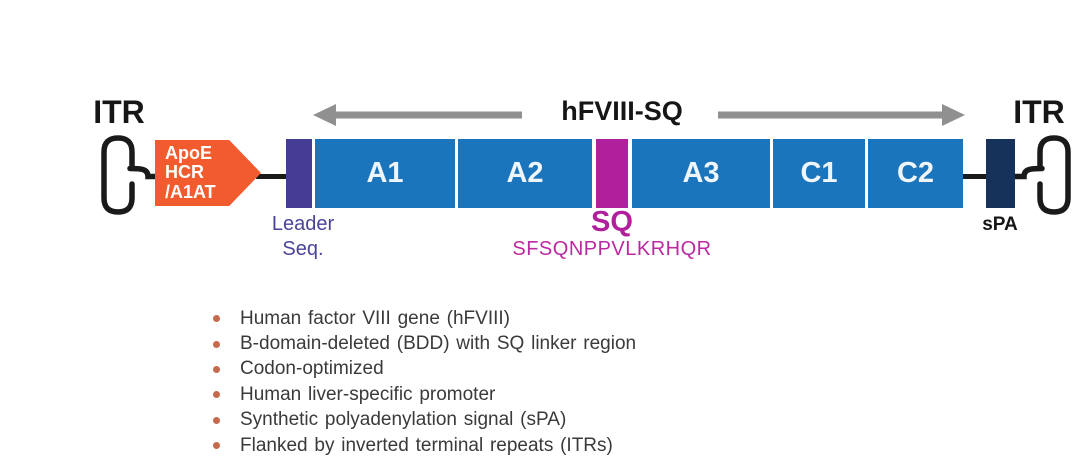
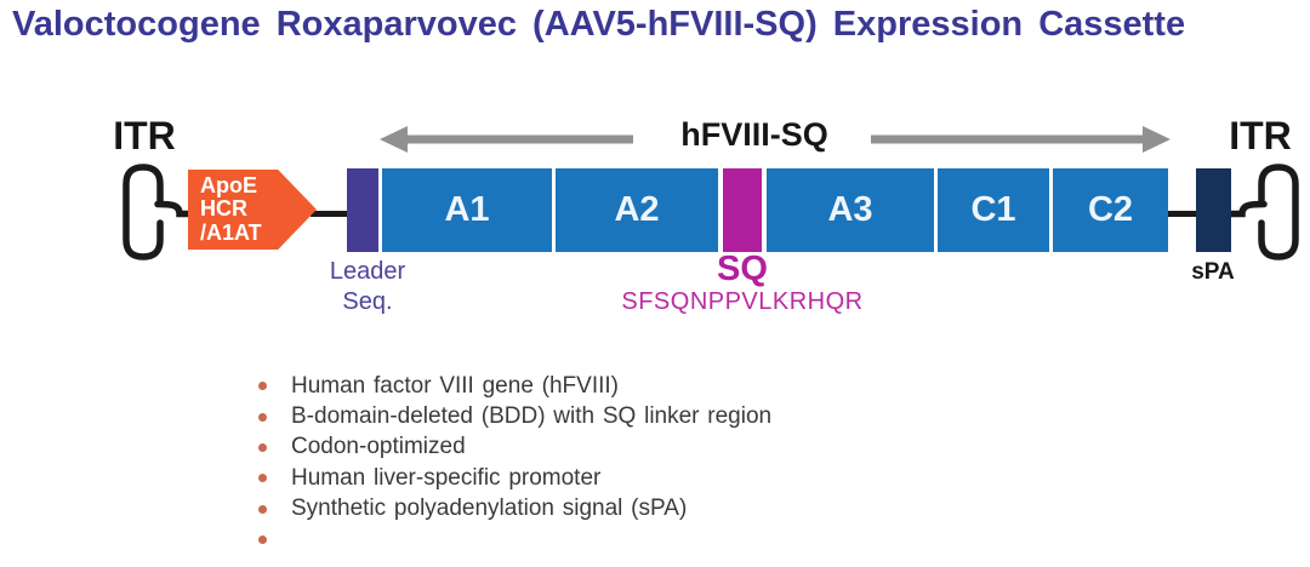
+ Valoctocogene Roxaparvovec (AAV5-hFVIII-SQ) Expression Cassette
  ITR
  ApoE
  HCR
  /A1AT
  Leader
  Seq.
  hFVIII-SQ
  A1
  A2
  A3
  C1
  C2
  SQ
  SFSQNPPVLKRHQR
  sPA
  ITR
  Human factor VIII gene (hFVIII)
  B-domain-deleted (BDD) with SQ linker region
  Codon-optimized
  Human liver-specific promoter
  Synthetic polyadenylation signal (sPA)
- Flanked by inverted terminal repeats (ITRs)
